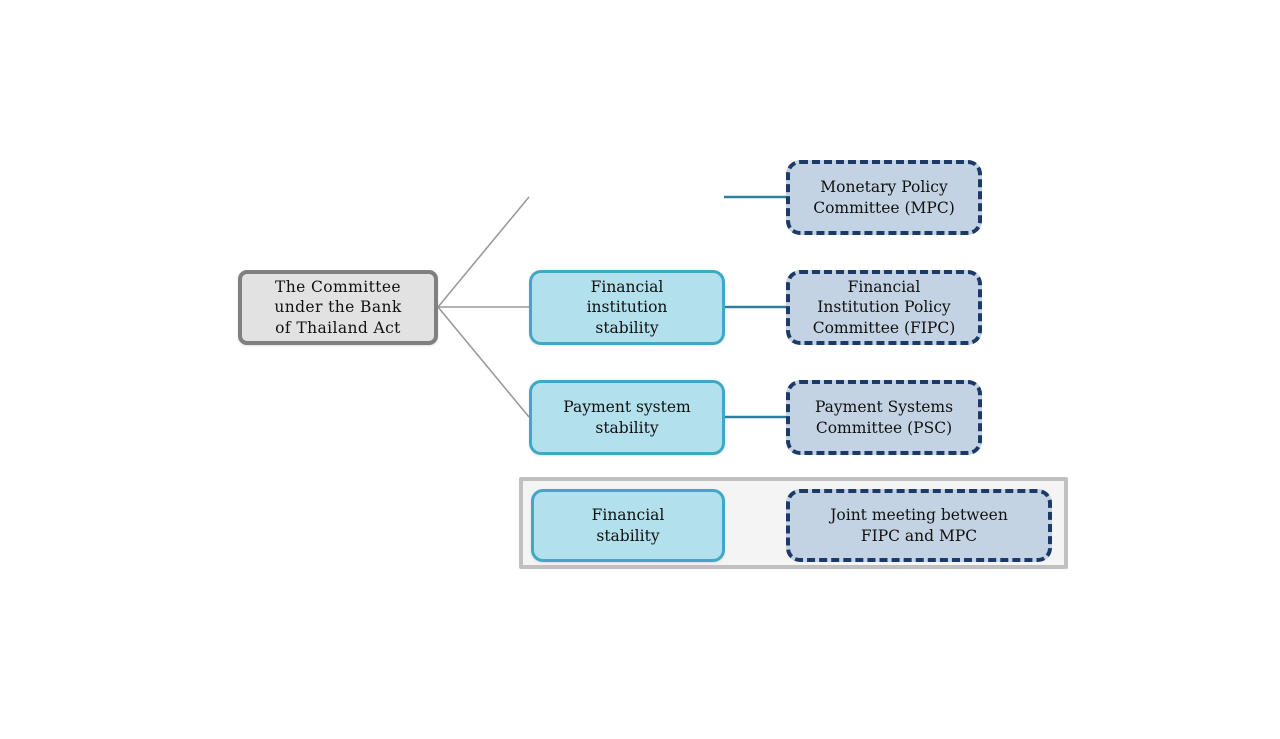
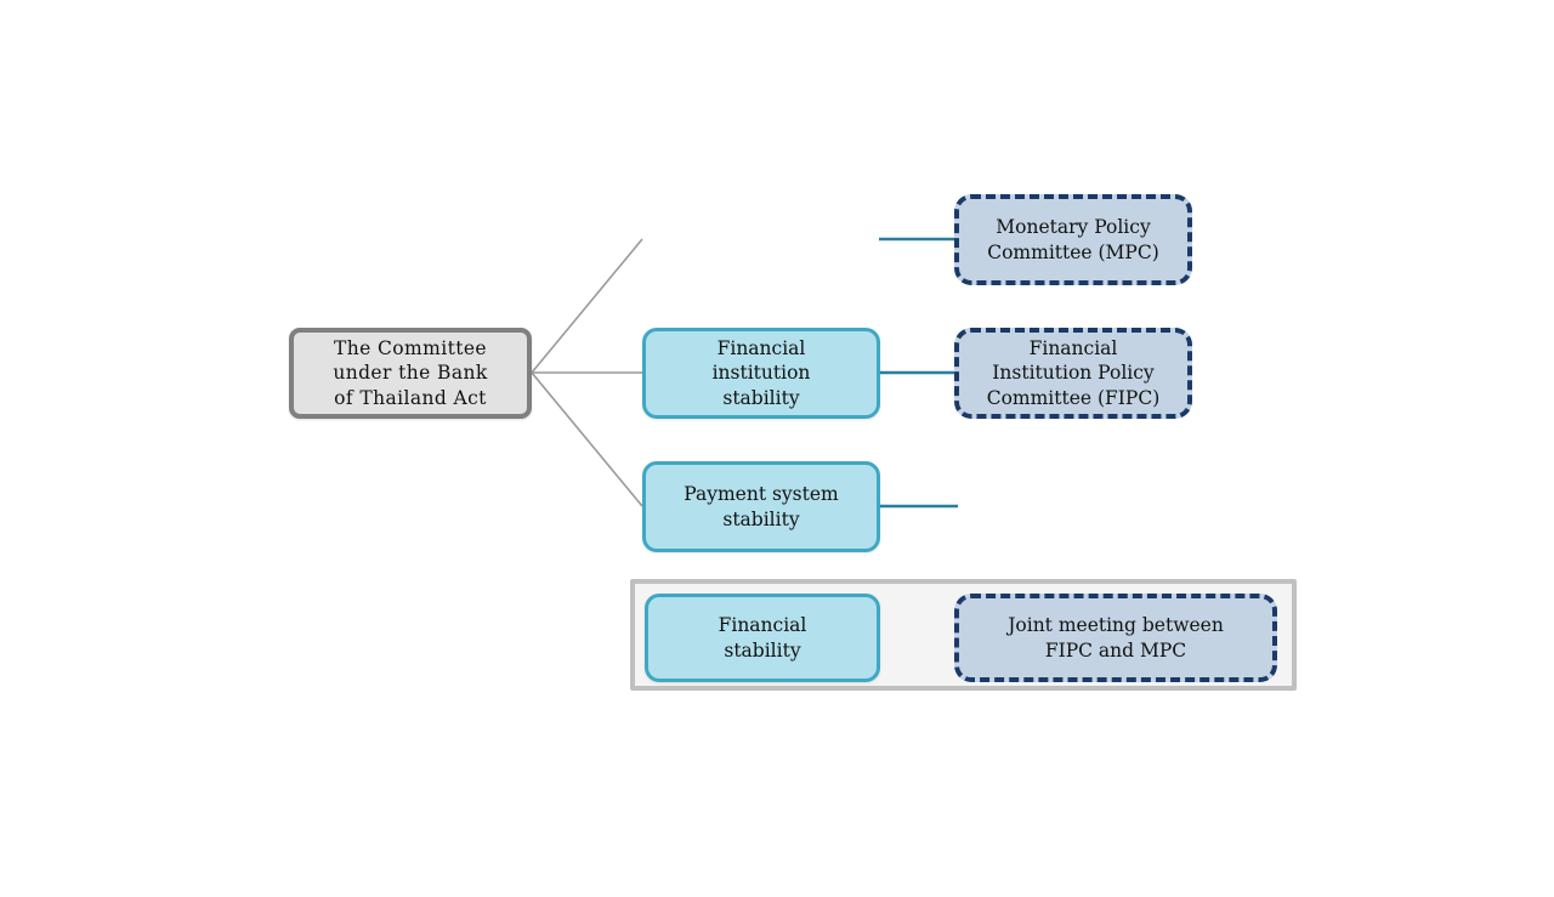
  The Committee
  under the Bank
  of Thailand Act
  Monetary Policy
  Committee (MPC)
  Financial
  institution
  stability
  Financial
  Institution Policy
  Committee (FIPC)
  Payment system
  stability
- Payment Systems
- Committee (PSC)
  Financial
  stability
  Joint meeting between
  FIPC and MPC
